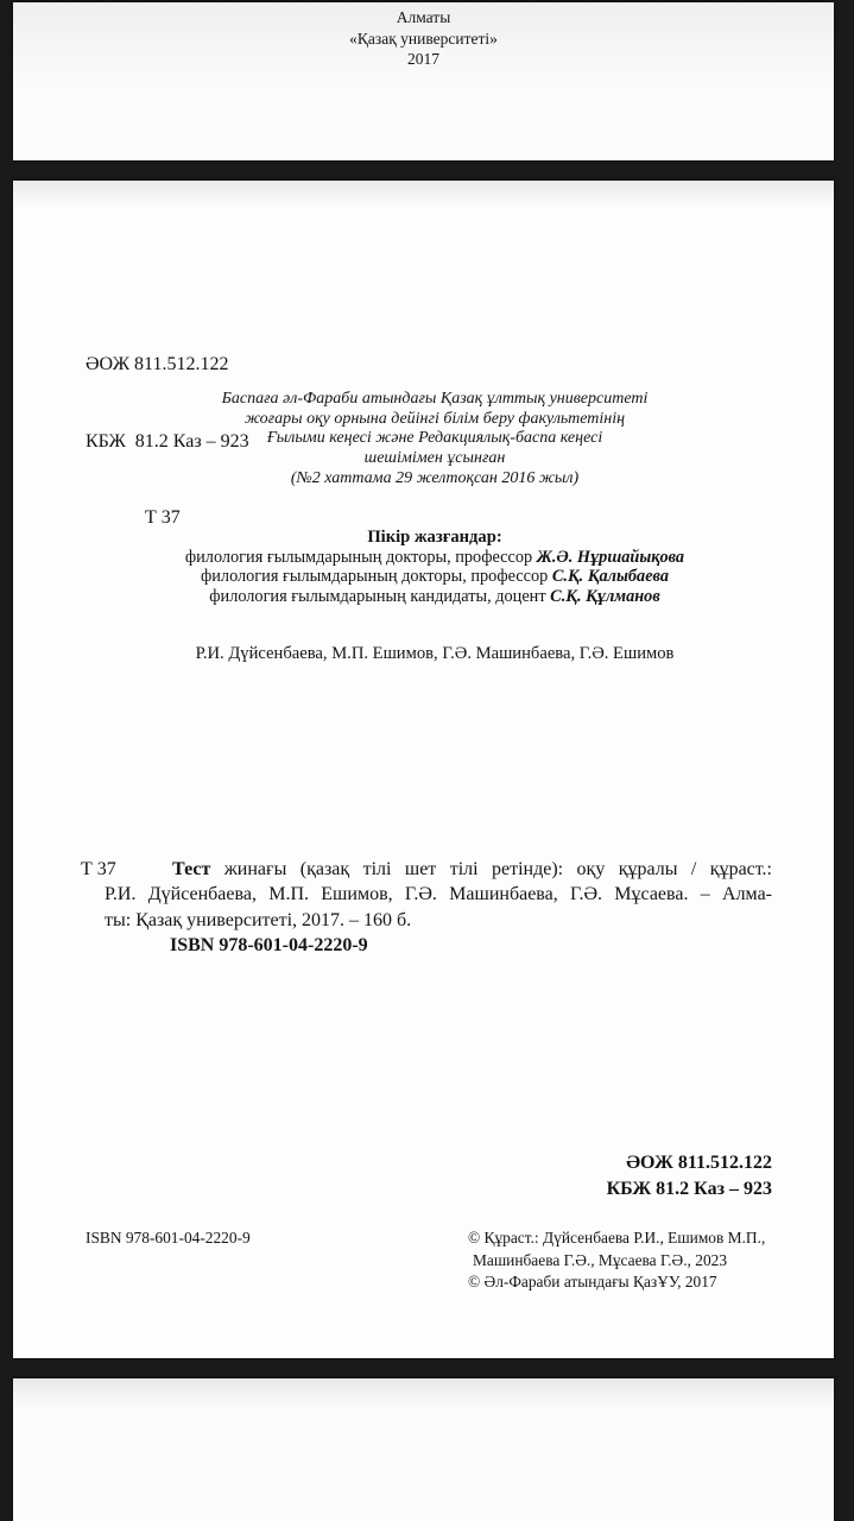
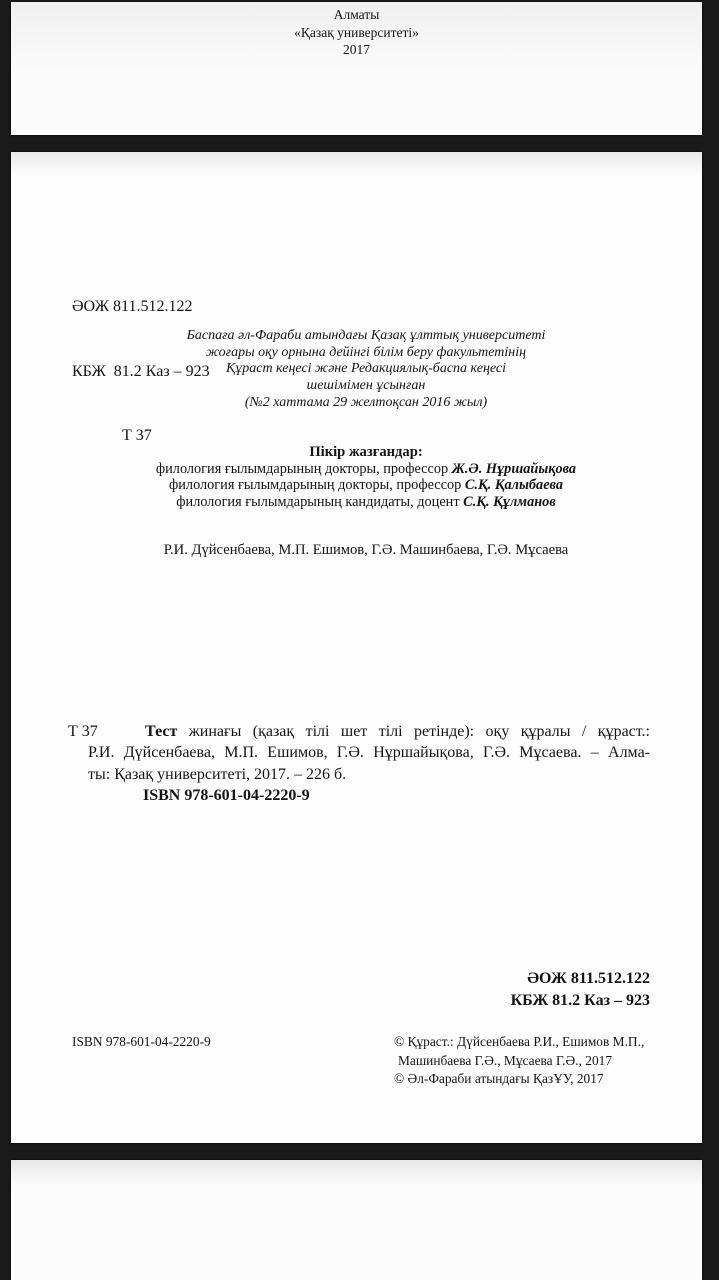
  Алматы
  «Қазақ университеті»
  2017
  ӘОЖ 811.512.122
  КБЖ 81.2 Каз – 923
  Т 37
  Баспаға әл-Фараби атындағы Қазақ ұлттық университеті
  жоғары оқу орнына дейінгі білім беру факультетінің
- Ғылыми кеңесі және Редакциялық-баспа кеңесі
+ Құраст кеңесі және Редакциялық-баспа кеңесі
  шешімімен ұсынған
  (№2 хаттама 29 желтоқсан 2016 жыл)
  Пікір жазғандар:
  филология ғылымдарының докторы, профессор Ж.Ә. Нұршайықова
  филология ғылымдарының докторы, профессор С.Қ. Қалыбаева
  филология ғылымдарының кандидаты, доцент С.Қ. Құлманов
- Р.И. Дүйсенбаева, М.П. Ешимов, Г.Ә. Машинбаева, Г.Ә. Ешимов
+ Р.И. Дүйсенбаева, М.П. Ешимов, Г.Ә. Машинбаева, Г.Ә. Мұсаева
  Т 37
  Тест жинағы (қазақ тілі шет тілі ретінде): оқу құралы / құраст.:
- Р.И. Дүйсенбаева, М.П. Ешимов, Г.Ә. Машинбаева, Г.Ә. Мұсаева. – Алма-
+ Р.И. Дүйсенбаева, М.П. Ешимов, Г.Ә. Нұршайықова, Г.Ә. Мұсаева. – Алма-
- ты: Қазақ университеті, 2017. – 160 б.
+ ты: Қазақ университеті, 2017. – 226 б.
  ISBN 978-601-04-2220-9
  ӘОЖ 811.512.122
  КБЖ 81.2 Каз – 923
  ISBN 978-601-04-2220-9
  © Құраст.: Дүйсенбаева Р.И., Ешимов М.П.,
- Машинбаева Г.Ә., Мұсаева Г.Ә., 2023
+ Машинбаева Г.Ә., Мұсаева Г.Ә., 2017
  © Әл-Фараби атындағы ҚазҰУ, 2017
